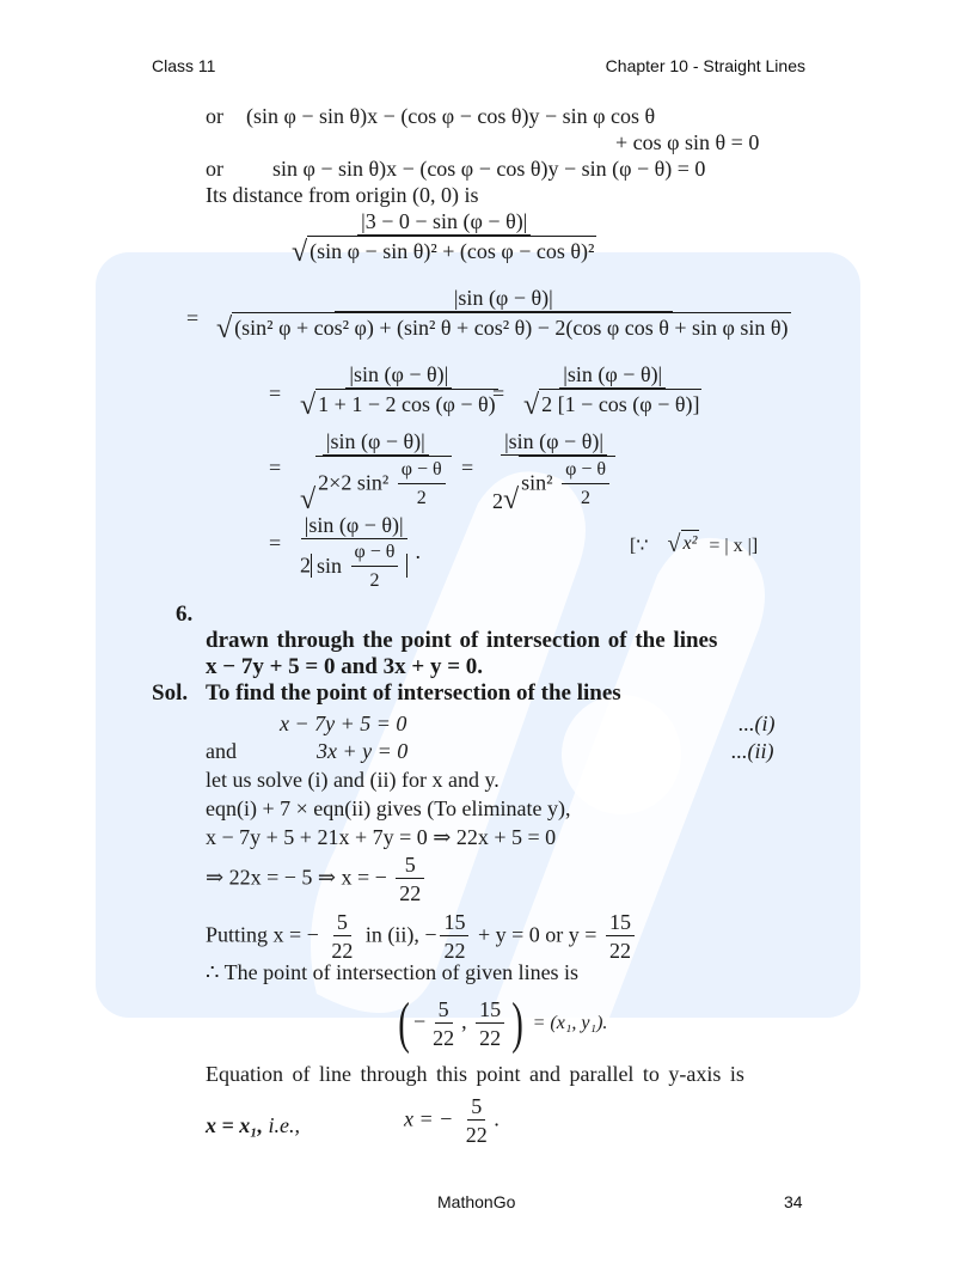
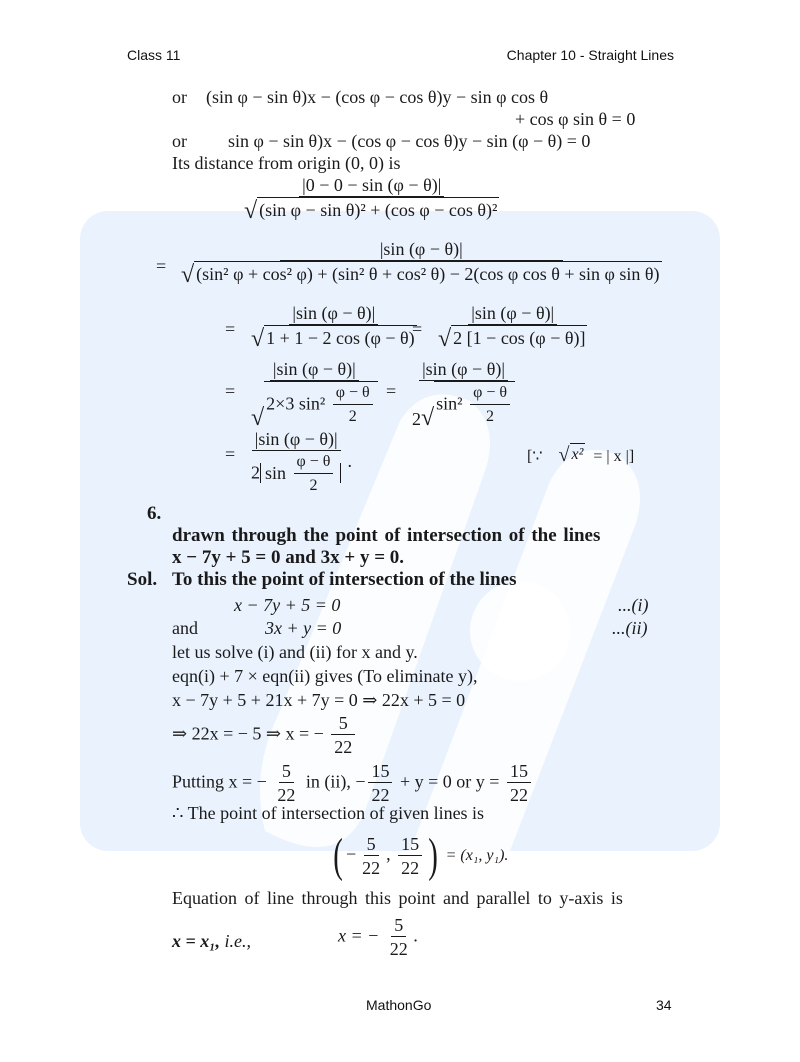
  Class 11
  Chapter 10 - Straight Lines
  or
  (sin φ − sin θ)x − (cos φ − cos θ)y − sin φ cos θ
  + cos φ sin θ = 0
  or
  sin φ − sin θ)x − (cos φ − cos θ)y − sin (φ − θ) = 0
  Its distance from origin (0, 0) is
- |3 − 0 − sin (φ − θ)|
+ |0 − 0 − sin (φ − θ)|
  √
  (sin φ − sin θ)² + (cos φ − cos θ)²
  =
  |sin (φ − θ)|
  √
  (sin² φ + cos² φ) + (sin² θ + cos² θ) − 2(cos φ cos θ + sin φ sin θ)
  =
  |sin (φ − θ)|
  √
  1 + 1 − 2 cos (φ − θ)
  =
  |sin (φ − θ)|
  √
  2 [1 − cos (φ − θ)]
  =
  |sin (φ − θ)|
  √
- 2×2 sin²
+ 2×3 sin²
  φ − θ
  2
  =
  |sin (φ − θ)|
  2
  √
  sin²
  φ − θ
  2
  =
  |sin (φ − θ)|
  2 sin
  φ − θ
  2
  .
  [∵
  √
  x²
  = | x |]
  6.
  drawn through the point of intersection of the lines
  x − 7y + 5 = 0 and 3x + y = 0.
  Sol.
- To find the point of intersection of the lines
+ To this the point of intersection of the lines
  x − 7y + 5 = 0
  ...(i)
  and
  3x + y = 0
  ...(ii)
  let us solve (i) and (ii) for x and y.
  eqn(i) + 7 × eqn(ii) gives (To eliminate y),
  x − 7y + 5 + 21x + 7y = 0 ⇒ 22x + 5 = 0
  ⇒ 22x = − 5 ⇒ x = −
  5
  22
  Putting x = −
  5
  22
  in (ii), −
  15
  22
  + y = 0 or y =
  15
  22
  ∴ The point of intersection of given lines is
  ( −
  5
  22
  ,
  15
  22
  ) = (x₁, y₁).
  Equation of line through this point and parallel to y-axis is
  x = x₁, i.e.,
  x = −
  5
  22
  .
  MathonGo
  34
